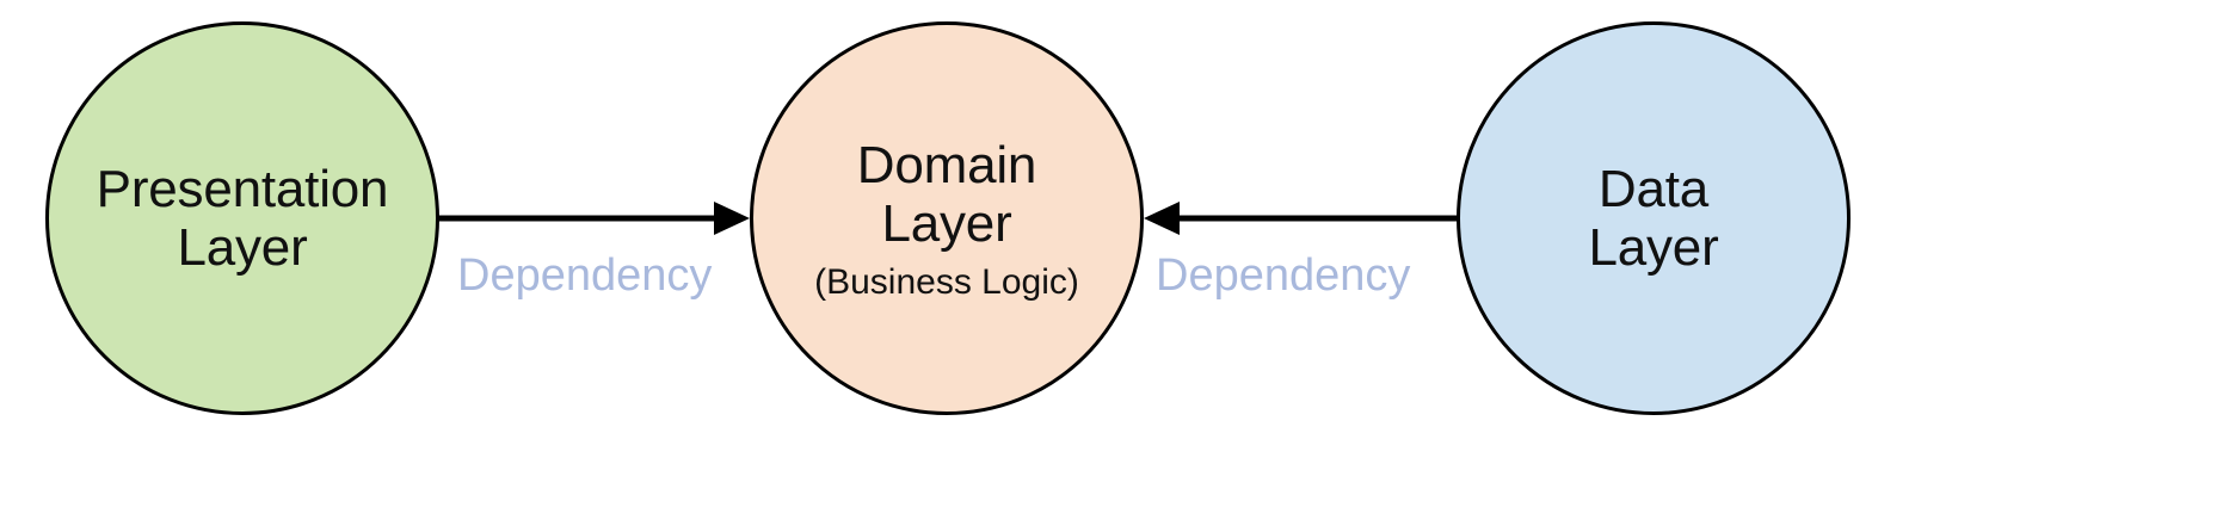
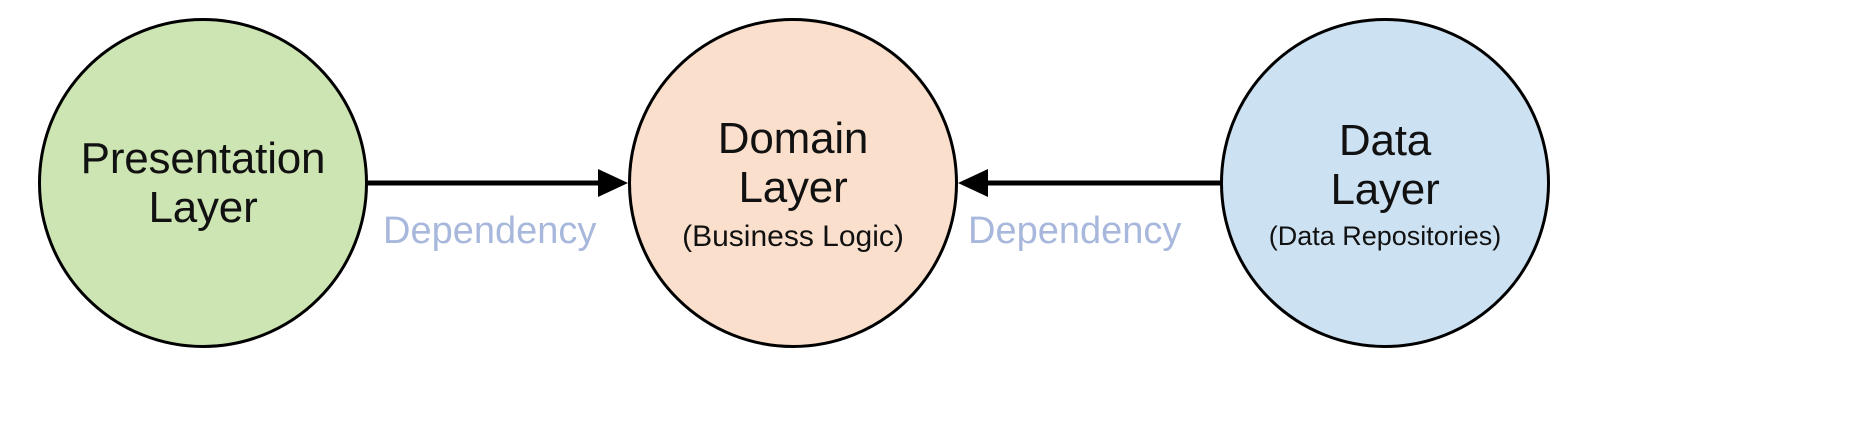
  Presentation
  Layer
  Domain
  Layer
  (Business Logic)
  Data
  Layer
+ (Data Repositories)
  Dependency
  Dependency
